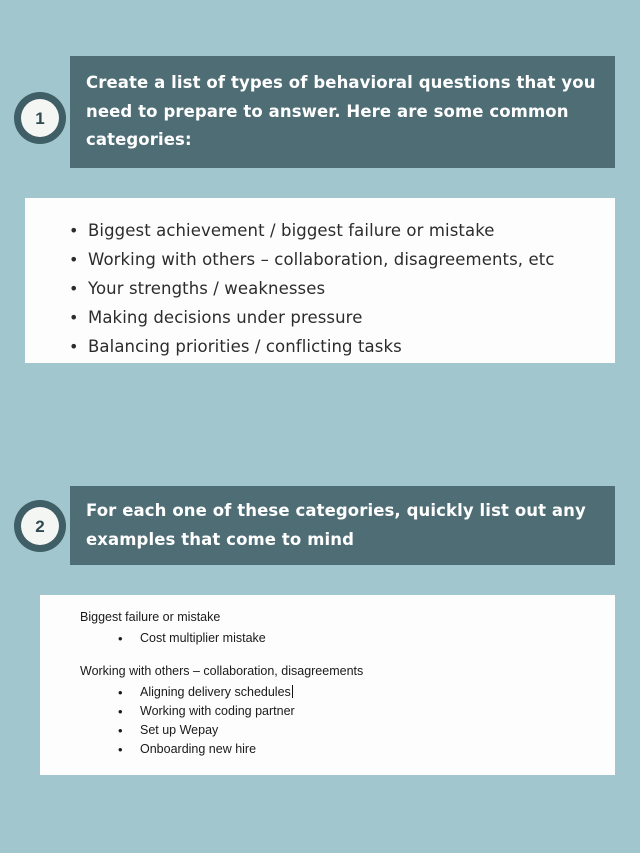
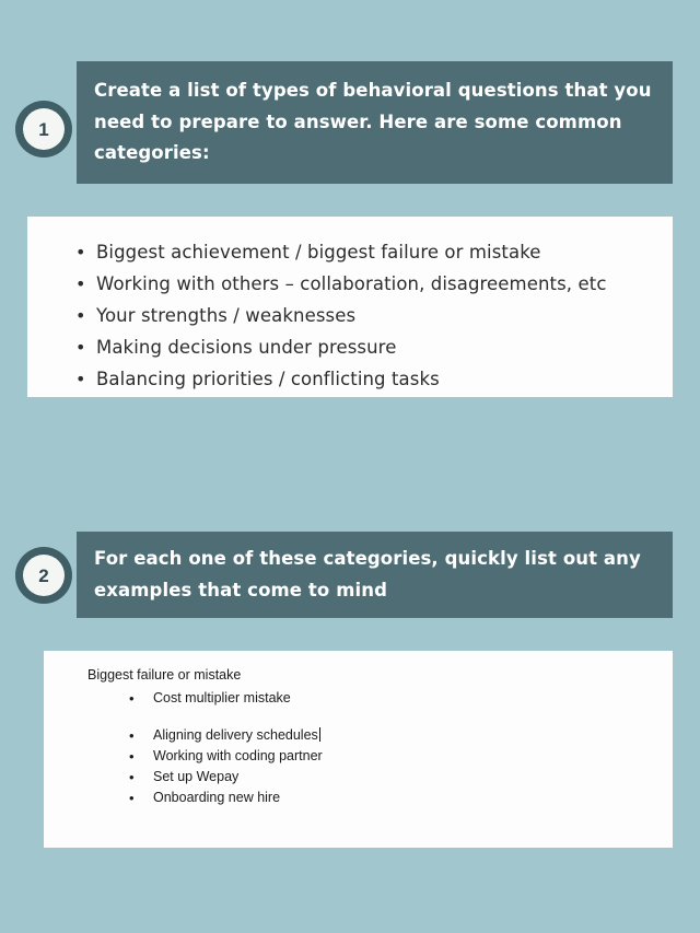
  1
  Create a list of types of behavioral questions that you need to prepare to answer. Here are some common categories:
  •
  Biggest achievement / biggest failure or mistake
  •
  Working with others – collaboration, disagreements, etc
  •
  Your strengths / weaknesses
  •
  Making decisions under pressure
  •
  Balancing priorities / conflicting tasks
  2
  For each one of these categories, quickly list out any examples that come to mind
  Biggest failure or mistake
  •
  Cost multiplier mistake
- Working with others – collaboration, disagreements
  •
  Aligning delivery schedules
  •
  Working with coding partner
  •
  Set up Wepay
  •
  Onboarding new hire
